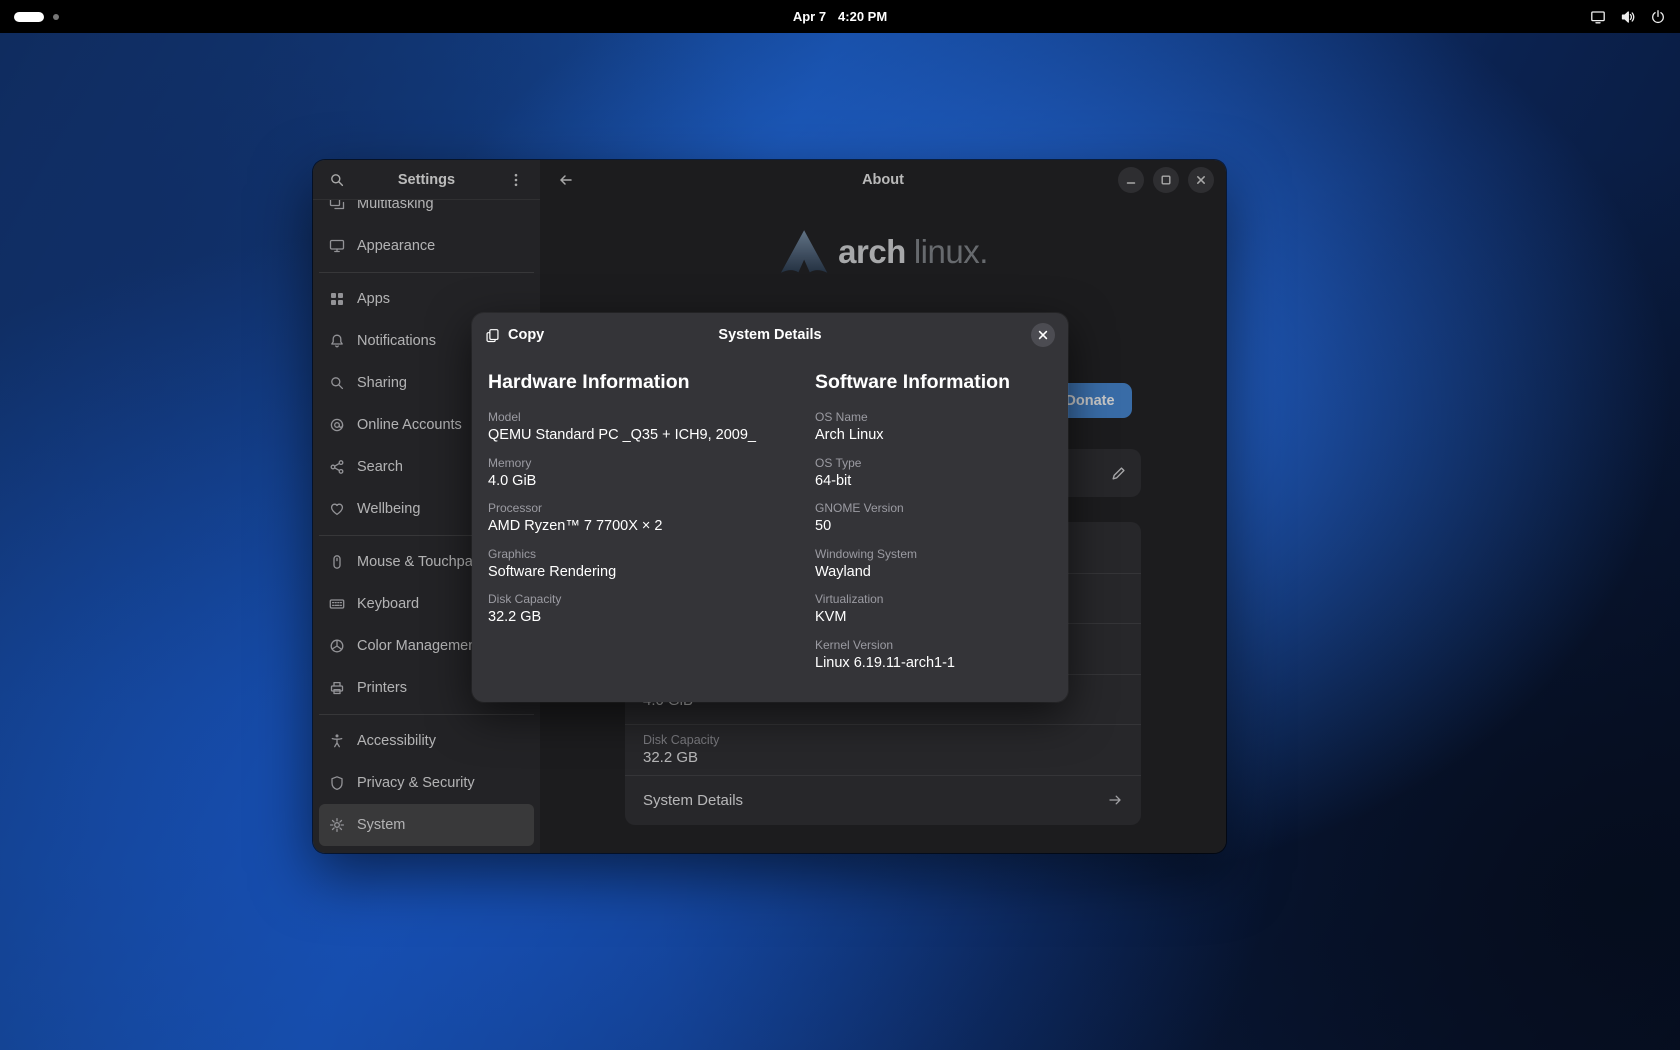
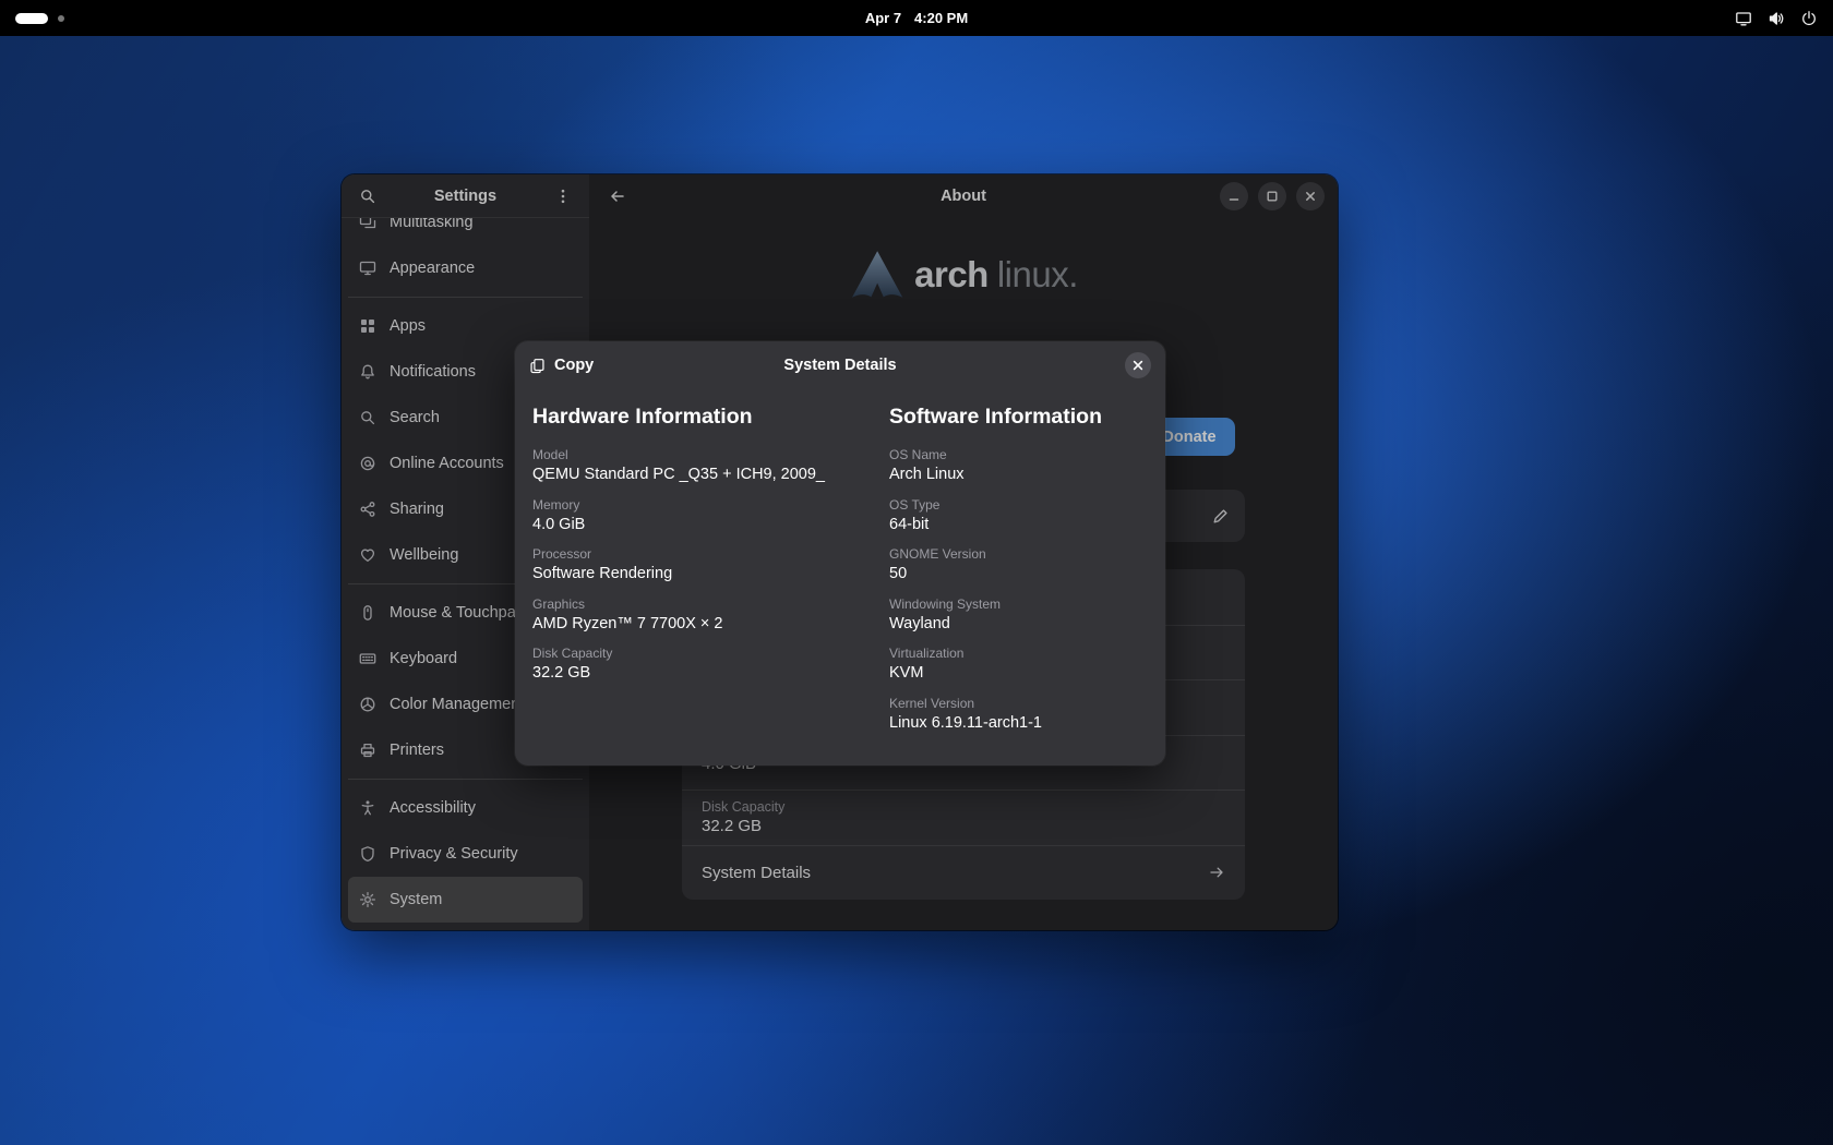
  Apr 7
  4:20 PM
  Settings
  Multitasking
  Appearance
  Apps
  Notifications
- Sharing
+ Search
  Online Accounts
- Search
+ Sharing
  Wellbeing
  Mouse & Touchpa
  Keyboard
  Color Manageme
  Printers
  Accessibility
  Privacy & Security
  System
  About
  arch
  linux.
  Donate
  Disk Capacity
  32.2 GB
  System Details
  Copy
  System Details
  Hardware Information
  Model
  QEMU Standard PC _Q35 + ICH9, 2009_
  Memory
  4.0 GiB
  Processor
- AMD Ryzen™ 7 7700X × 2
+ Software Rendering
  Graphics
- Software Rendering
+ AMD Ryzen™ 7 7700X × 2
  Disk Capacity
  32.2 GB
  Software Information
  OS Name
  Arch Linux
  OS Type
  64-bit
  GNOME Version
  50
  Windowing System
  Wayland
  Virtualization
  KVM
  Kernel Version
  Linux 6.19.11-arch1-1
